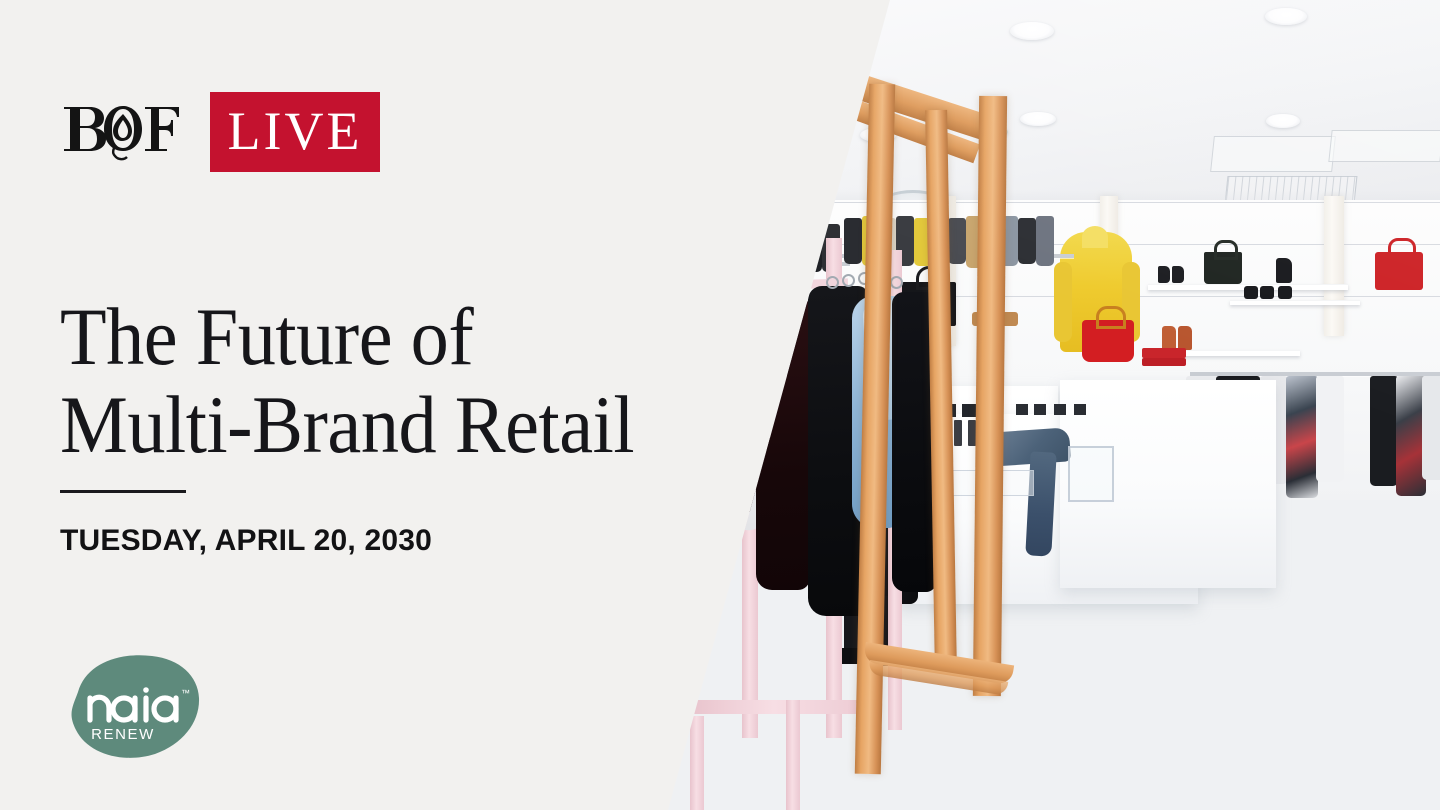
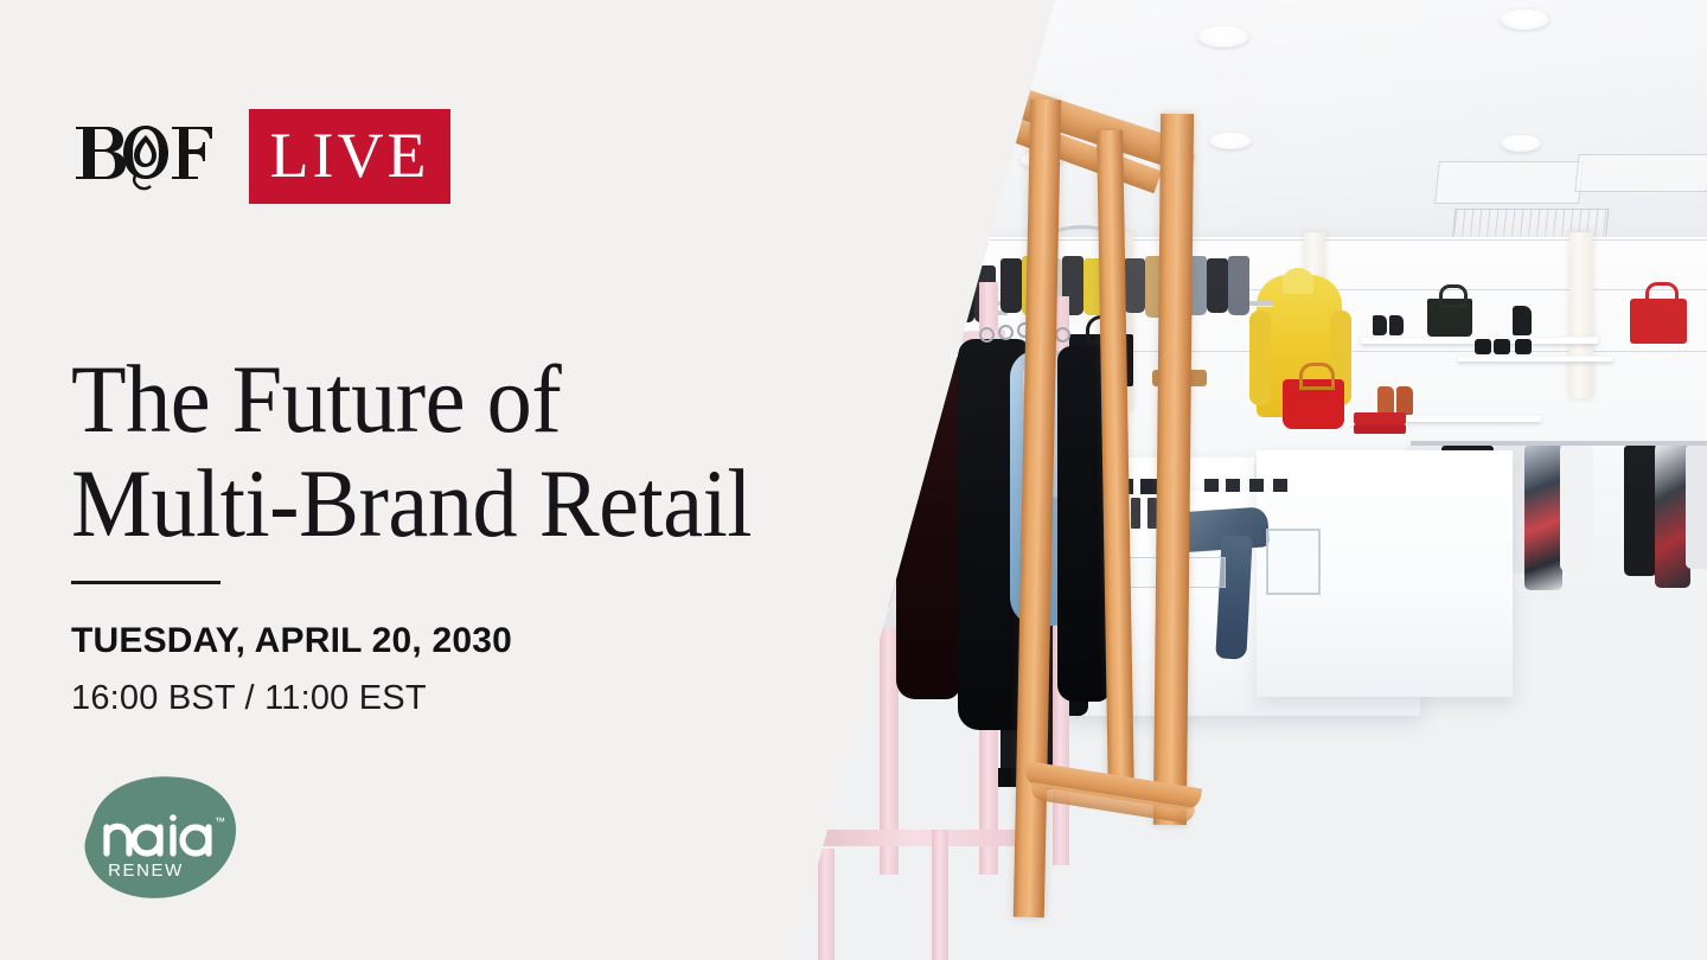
  LIVE
  The Future of
  Multi-Brand Retail
  TUESDAY, APRIL 20, 2030
+ 16:00 BST / 11:00 EST
  ™
  RENEW
